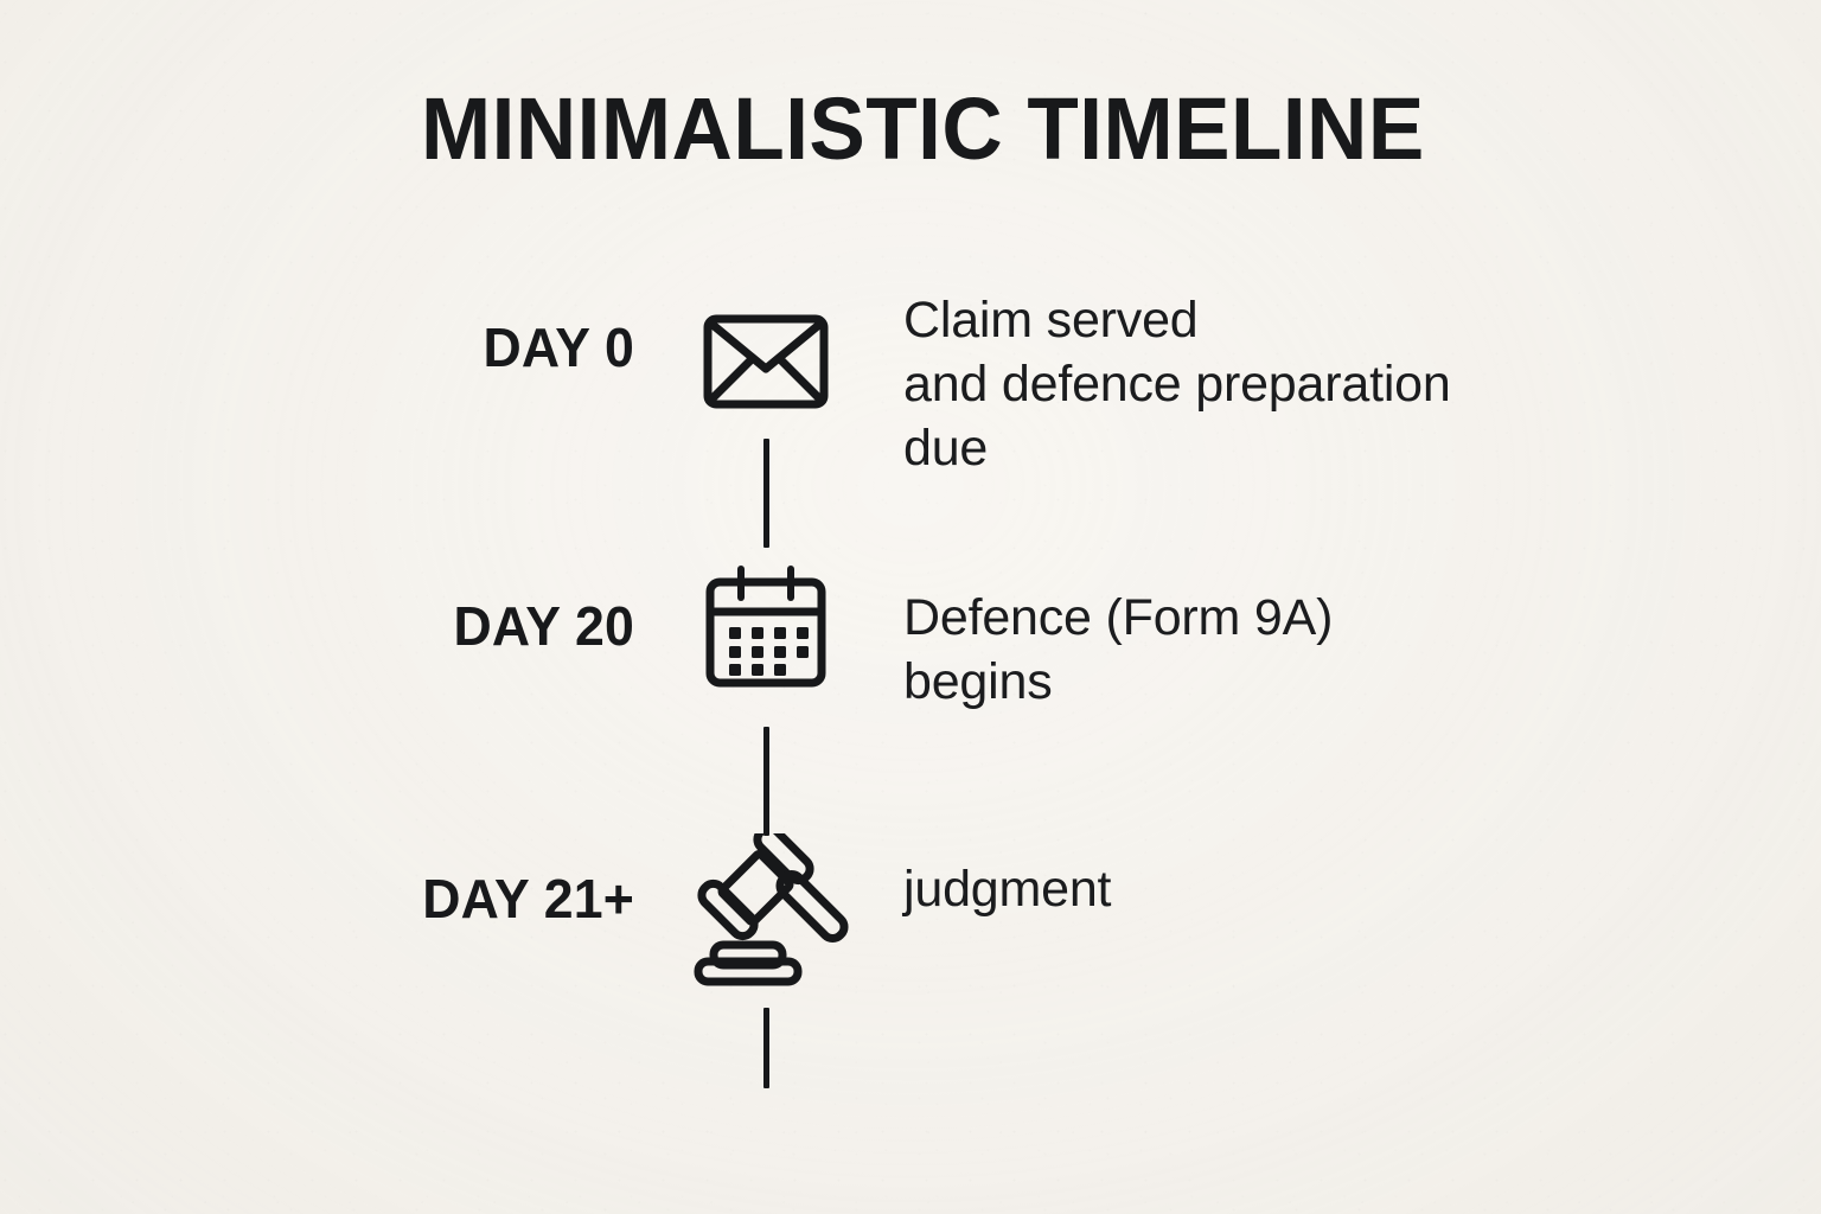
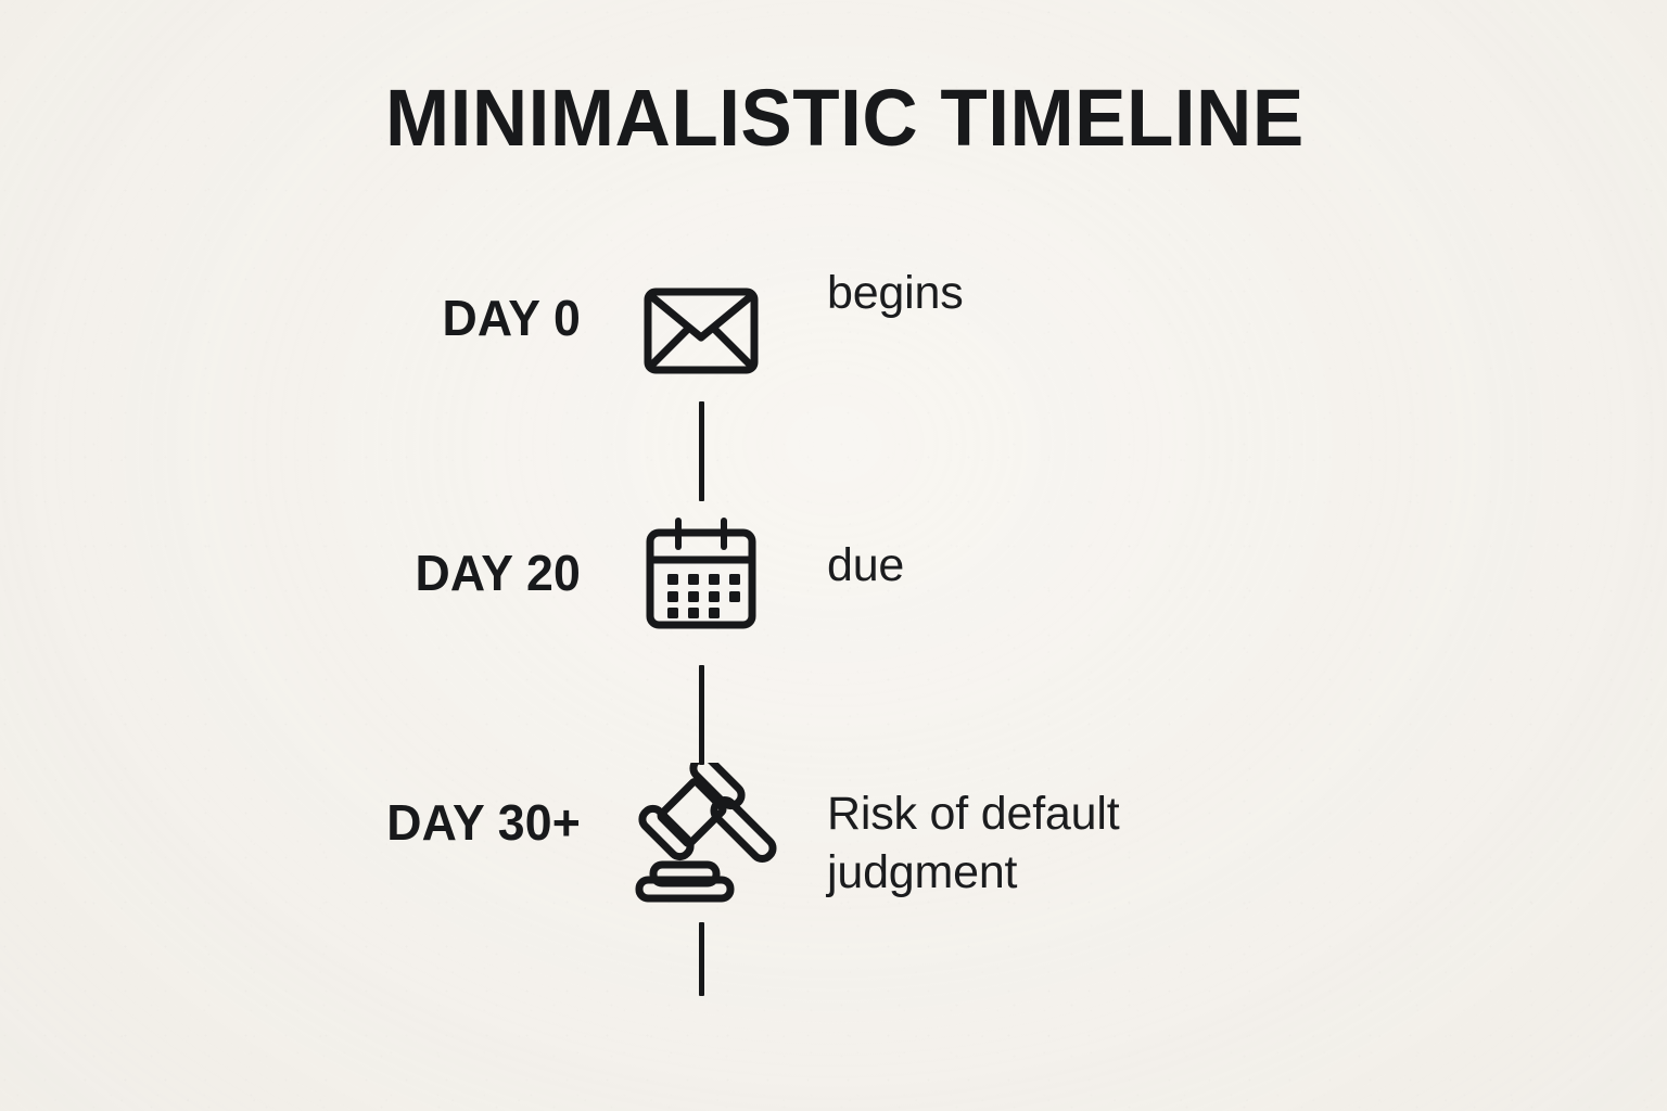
  MINIMALISTIC TIMELINE
  DAY 0
- Claim served
- and defence preparation
- due
+ begins
  DAY 20
- Defence (Form 9A)
- begins
+ due
- DAY 21+
+ DAY 30+
+ Risk of default
  judgment
